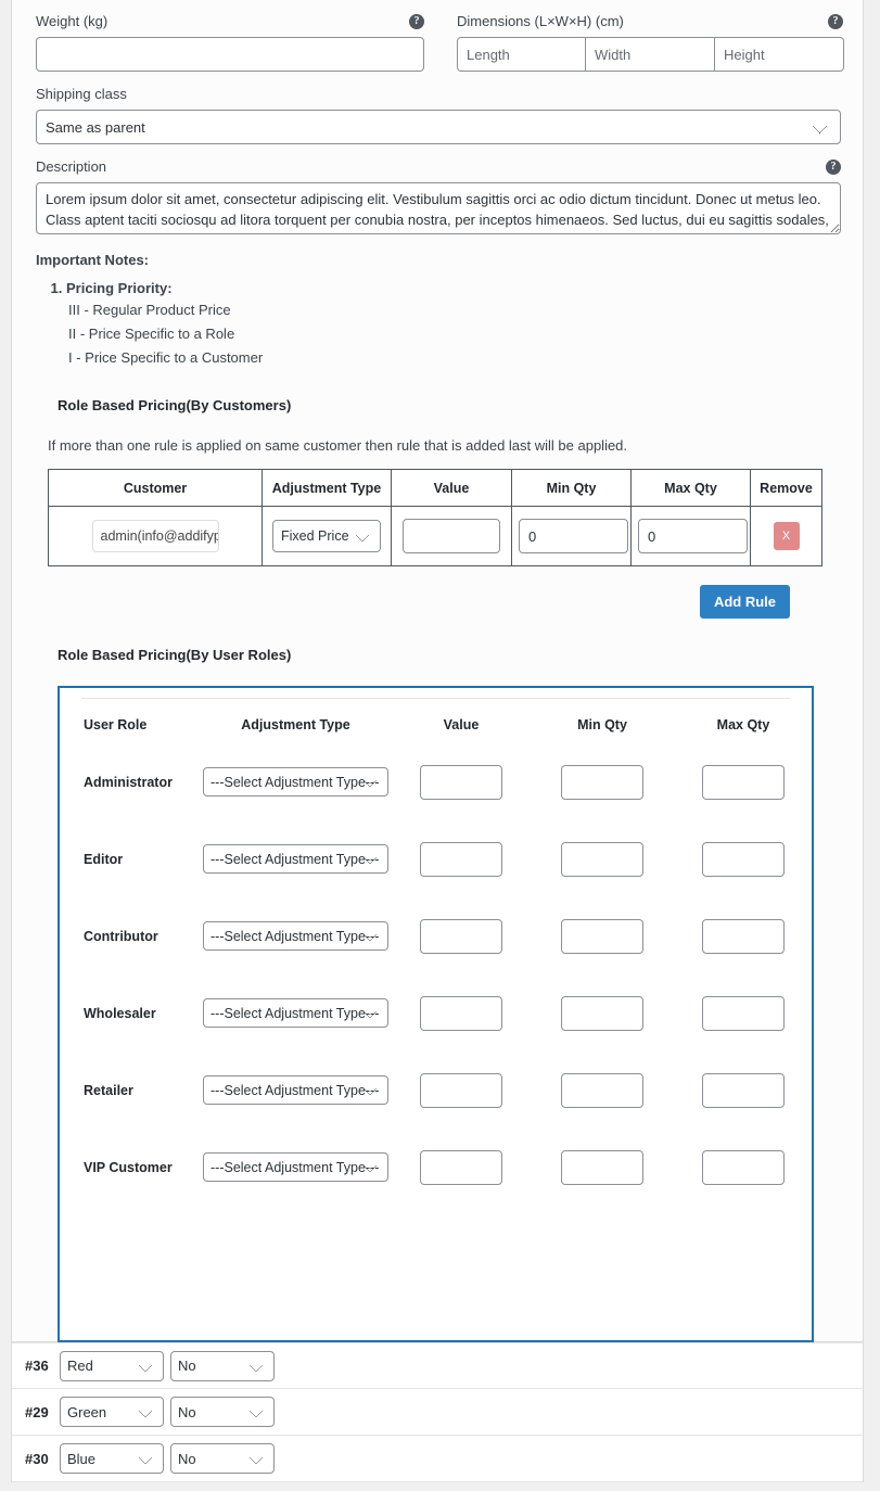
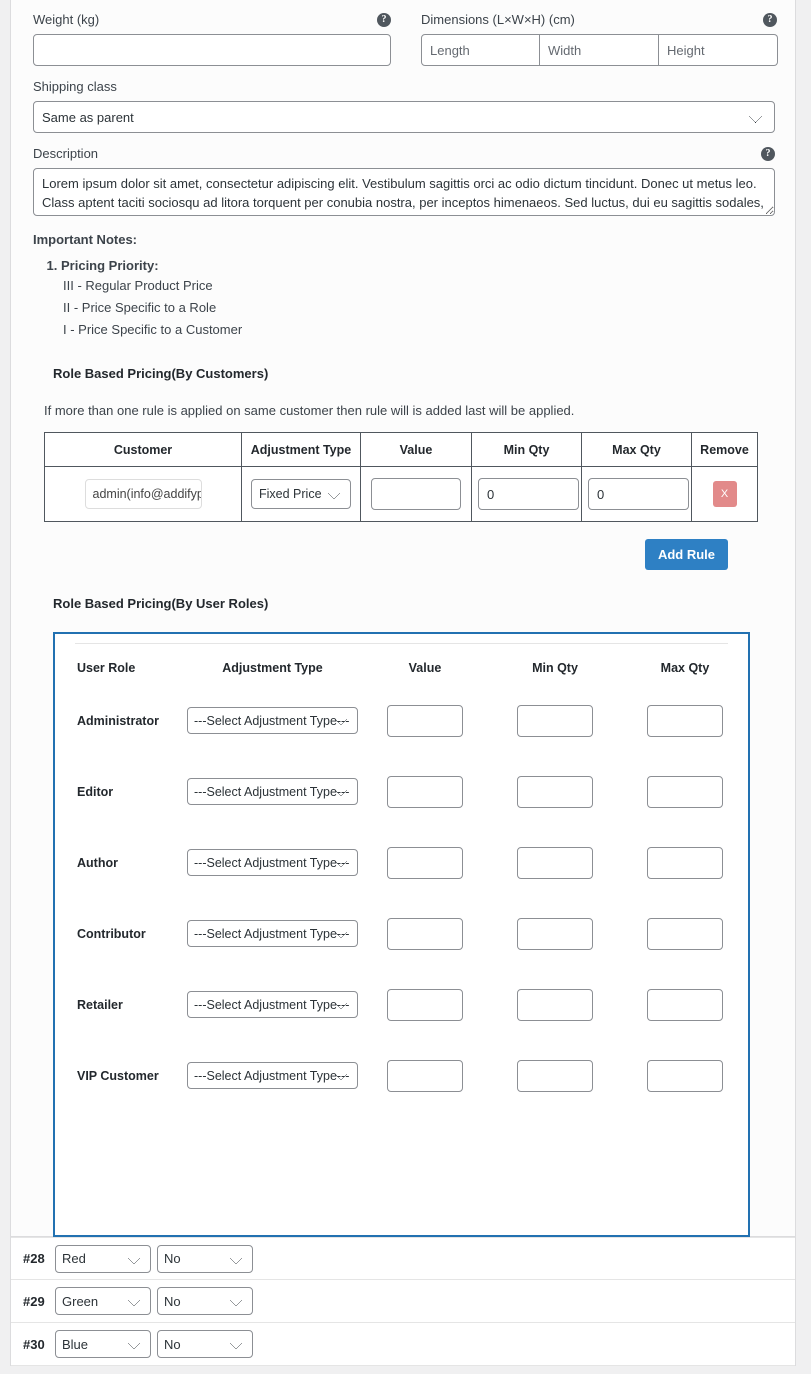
  Weight (kg)
  ?
  Dimensions (L×W×H) (cm)
  ?
  Length
  Width
  Height
  Shipping class
  Same as parent
  Description
  ?
  Important Notes:
  Pricing Priority:
  III - Regular Product Price
  II - Price Specific to a Role
  I - Price Specific to a Customer
  Role Based Pricing(By Customers)
- If more than one rule is applied on same customer then rule that is added last will be applied.
+ If more than one rule is applied on same customer then rule will is added last will be applied.
  Customer	Adjustment Type	Value	Min Qty	Max Qty	Remove
  admin(info@addifyp	Fixed Price		0	0	X
  Add Rule
  Role Based Pricing(By User Roles)
  User Role	Adjustment Type	Value	Min Qty	Max Qty
  Administrator	---Select Adjustment Type---
  Editor	---Select Adjustment Type---
+ Author	---Select Adjustment Type---
  Contributor	---Select Adjustment Type---
- Wholesaler	---Select Adjustment Type---
  Retailer	---Select Adjustment Type---
  VIP Customer	---Select Adjustment Type---
- #36
+ #28
  Red
  No
  #29
  Green
  No
  #30
  Blue
  No
